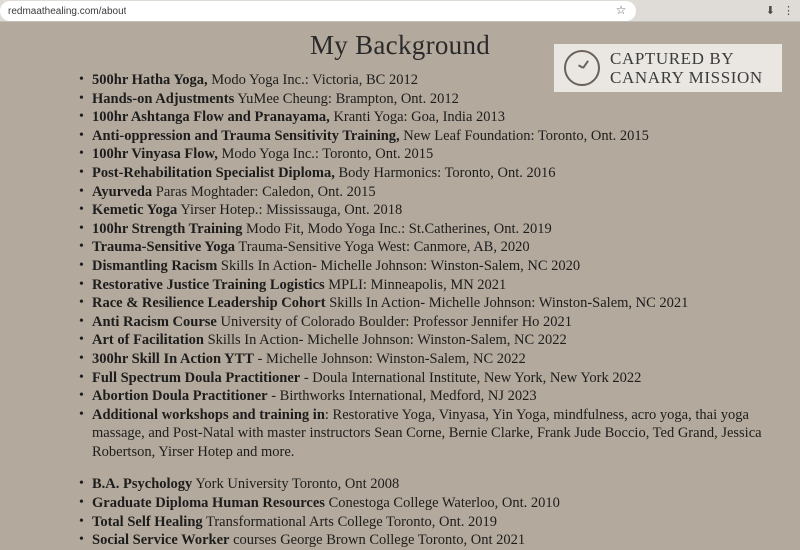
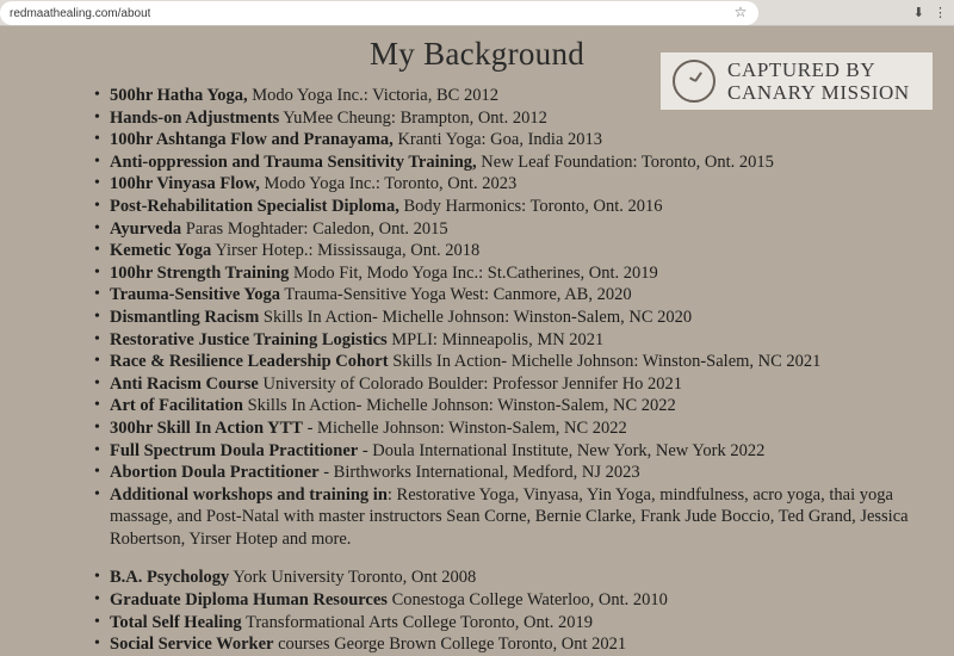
  redmaathealing.com/about
  ☆
  ⬇
  ⋮
  My Background
  CAPTURED BY
  CANARY MISSION
  500hr Hatha Yoga, Modo Yoga Inc.: Victoria, BC 2012
  Hands-on Adjustments YuMee Cheung: Brampton, Ont. 2012
  100hr Ashtanga Flow and Pranayama, Kranti Yoga: Goa, India 2013
  Anti-oppression and Trauma Sensitivity Training, New Leaf Foundation: Toronto, Ont. 2015
- 100hr Vinyasa Flow, Modo Yoga Inc.: Toronto, Ont. 2015
+ 100hr Vinyasa Flow, Modo Yoga Inc.: Toronto, Ont. 2023
  Post-Rehabilitation Specialist Diploma, Body Harmonics: Toronto, Ont. 2016
  Ayurveda Paras Moghtader: Caledon, Ont. 2015
  Kemetic Yoga Yirser Hotep.: Mississauga, Ont. 2018
  100hr Strength Training Modo Fit, Modo Yoga Inc.: St.Catherines, Ont. 2019
  Trauma-Sensitive Yoga Trauma-Sensitive Yoga West: Canmore, AB, 2020
  Dismantling Racism Skills In Action- Michelle Johnson: Winston-Salem, NC 2020
  Restorative Justice Training Logistics MPLI: Minneapolis, MN 2021
  Race & Resilience Leadership Cohort Skills In Action- Michelle Johnson: Winston-Salem, NC 2021
  Anti Racism Course University of Colorado Boulder: Professor Jennifer Ho 2021
  Art of Facilitation Skills In Action- Michelle Johnson: Winston-Salem, NC 2022
  300hr Skill In Action YTT - Michelle Johnson: Winston-Salem, NC 2022
  Full Spectrum Doula Practitioner - Doula International Institute, New York, New York 2022
  Abortion Doula Practitioner - Birthworks International, Medford, NJ 2023
  Additional workshops and training in: Restorative Yoga, Vinyasa, Yin Yoga, mindfulness, acro yoga, thai yoga massage, and Post-Natal with master instructors Sean Corne, Bernie Clarke, Frank Jude Boccio, Ted Grand, Jessica Robertson, Yirser Hotep and more.
  B.A. Psychology York University Toronto, Ont 2008
  Graduate Diploma Human Resources Conestoga College Waterloo, Ont. 2010
  Total Self Healing Transformational Arts College Toronto, Ont. 2019
  Social Service Worker courses George Brown College Toronto, Ont 2021
